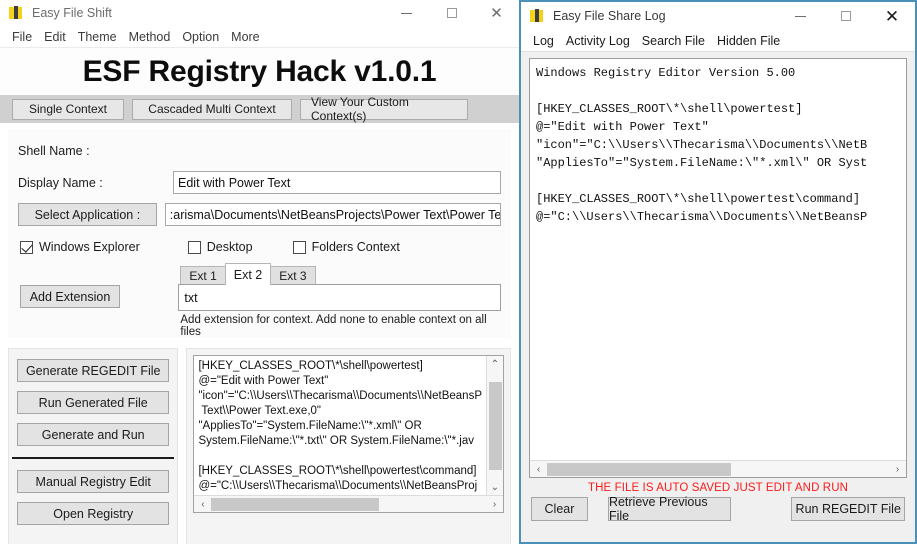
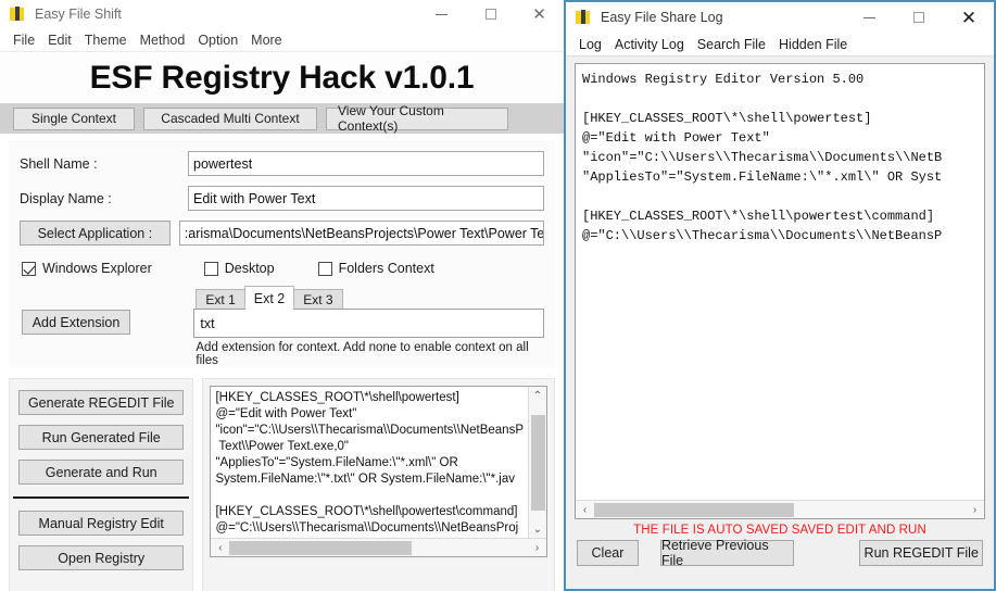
  Easy File Shift
  ✕
  File
  Edit
  Theme
  Method
  Option
  More
  ESF Registry Hack v1.0.1
  Single Context
  Cascaded Multi Context
  View Your Custom Context(s)
  Shell Name :
+ powertest
  Display Name :
  Edit with Power Text
  Select Application :
  :arisma\Documents\NetBeansProjects\Power Text\Power Te
  Windows Explorer
  Desktop
  Folders Context
  Add Extension
  Ext 1
  Ext 2
  Ext 3
  txt
  Add extension for context. Add none to enable context on all files
  Generate REGEDIT File
  Run Generated File
  Generate and Run
  Manual Registry Edit
  Open Registry
  [HKEY_CLASSES_ROOT\*\shell\powertest]
  @="Edit with Power Text"
  "icon"="C:\\Users\\Thecarisma\\Documents\\NetBeansP
  Text\\Power Text.exe,0"
  "AppliesTo"="System.FileName:\"*.xml\" OR
  System.FileName:\"*.txt\" OR System.FileName:\"*.jav
  [HKEY_CLASSES_ROOT\*\shell\powertest\command]
  @="C:\\Users\\Thecarisma\\Documents\\NetBeansProj
  ⌃
  ⌄
  ‹
  ›
  Easy File Share Log
  ✕
  Log
  Activity Log
  Search File
  Hidden File
  Windows Registry Editor Version 5.00
  [HKEY_CLASSES_ROOT\*\shell\powertest]
  @="Edit with Power Text"
  "icon"="C:\\Users\\Thecarisma\\Documents\\NetB
  "AppliesTo"="System.FileName:\"*.xml\" OR Syst
  [HKEY_CLASSES_ROOT\*\shell\powertest\command]
  @="C:\\Users\\Thecarisma\\Documents\\NetBeansP
  ‹
  ›
- THE FILE IS AUTO SAVED JUST EDIT AND RUN
+ THE FILE IS AUTO SAVED SAVED EDIT AND RUN
  Clear
  Retrieve Previous File
  Run REGEDIT File
